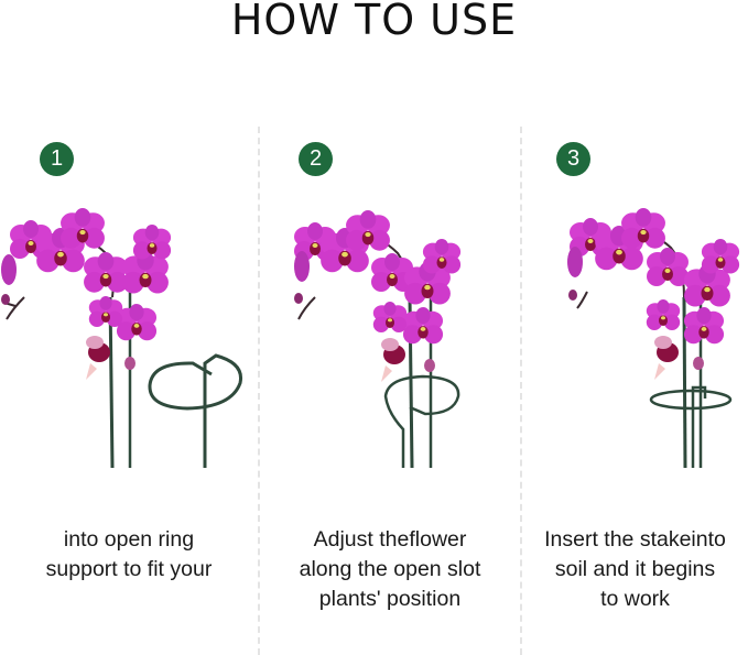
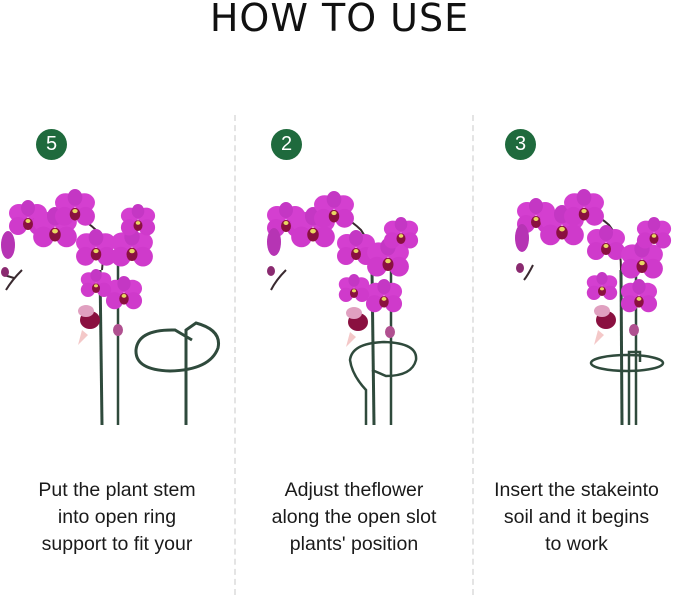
  HOW TO USE
- 1
+ 5
+ Put the plant stem
  into open ring
  support to fit your
  2
  Adjust theflower
  along the open slot
  plants' position
  3
  Insert the stakeinto
  soil and it begins
  to work
